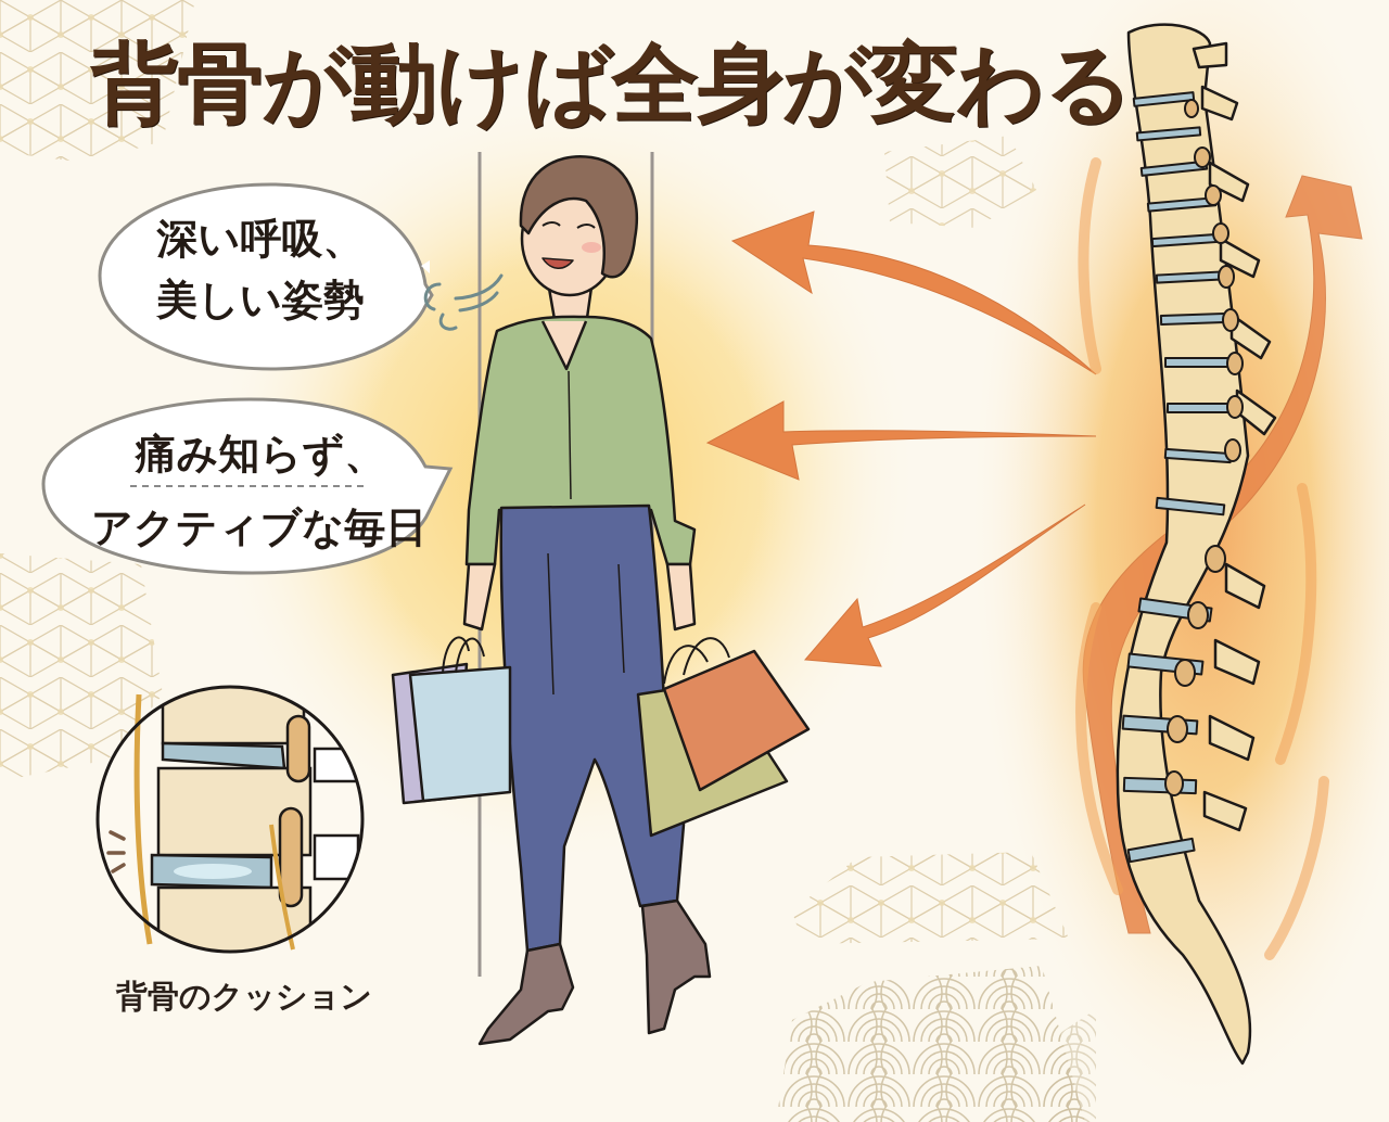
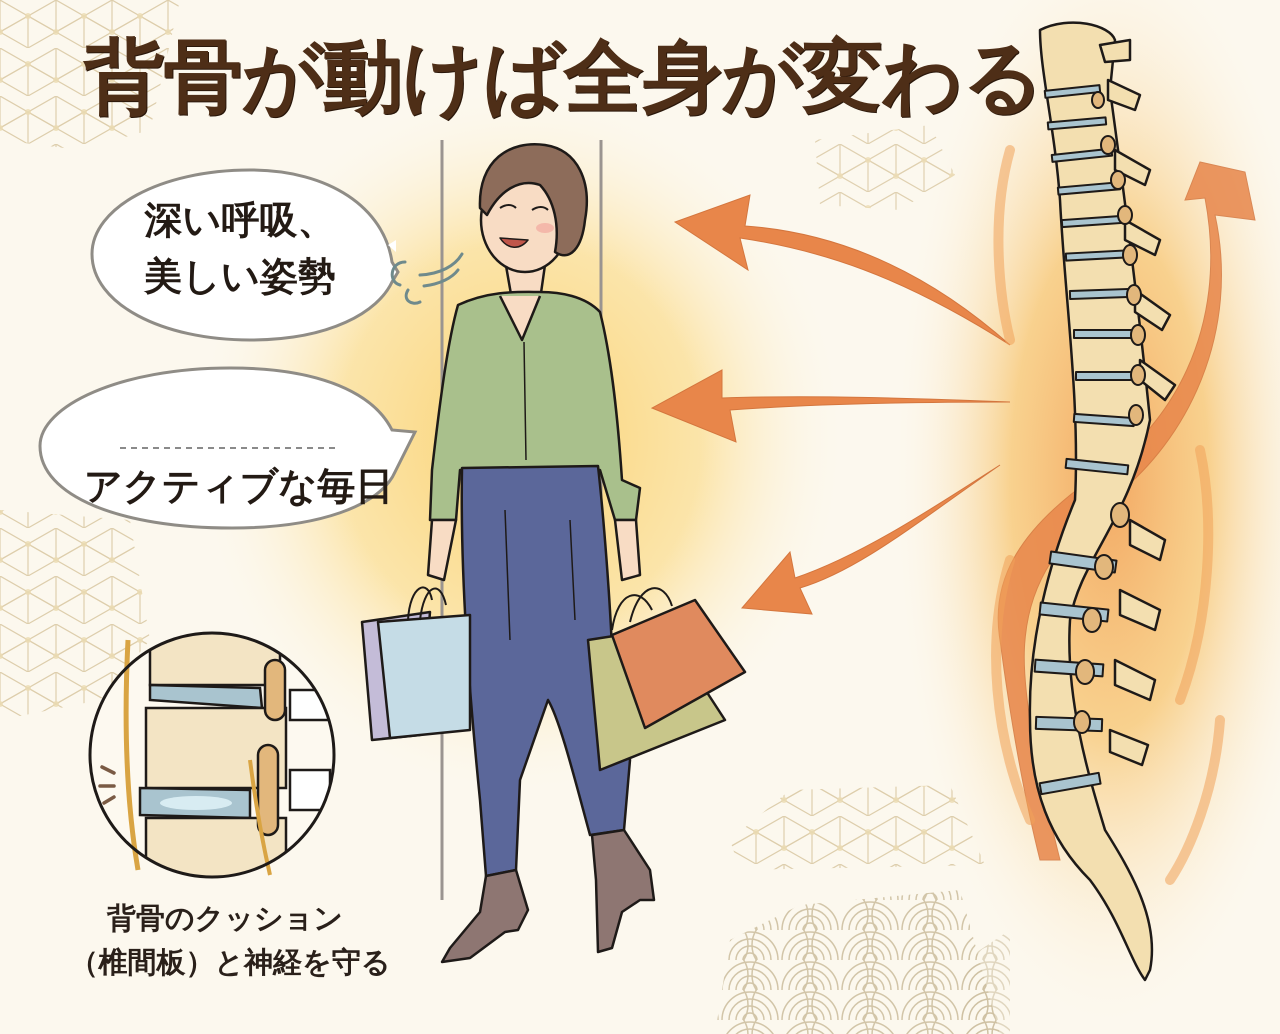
  背骨が動けば全身が変わ
  深い呼吸、
  美しい姿勢
- 痛み知らず、
  アクティブな毎日
  背骨のクッション
+ （椎間板）と神経を守る
